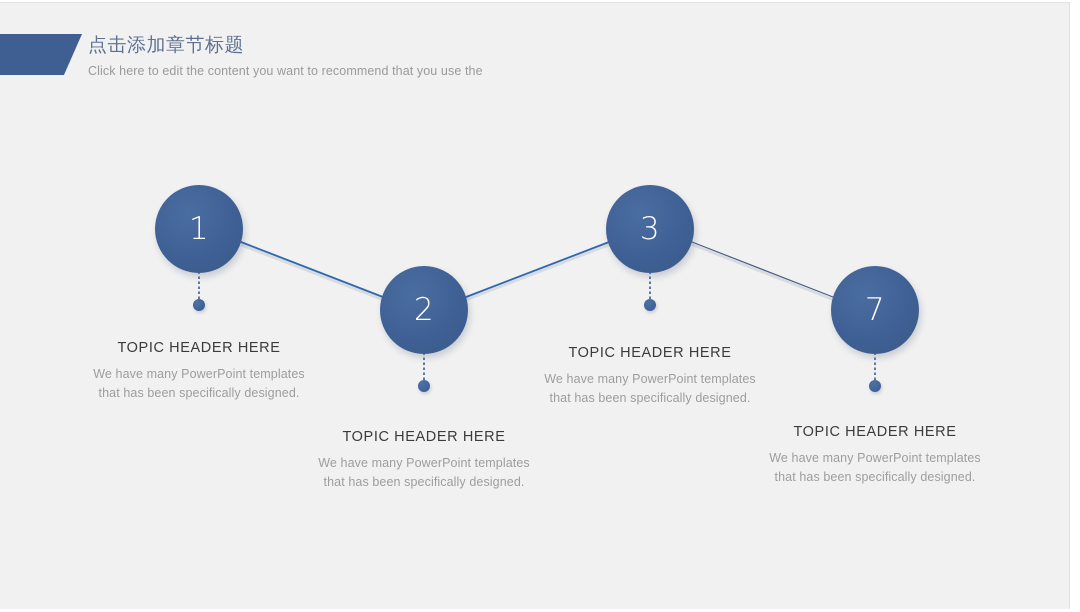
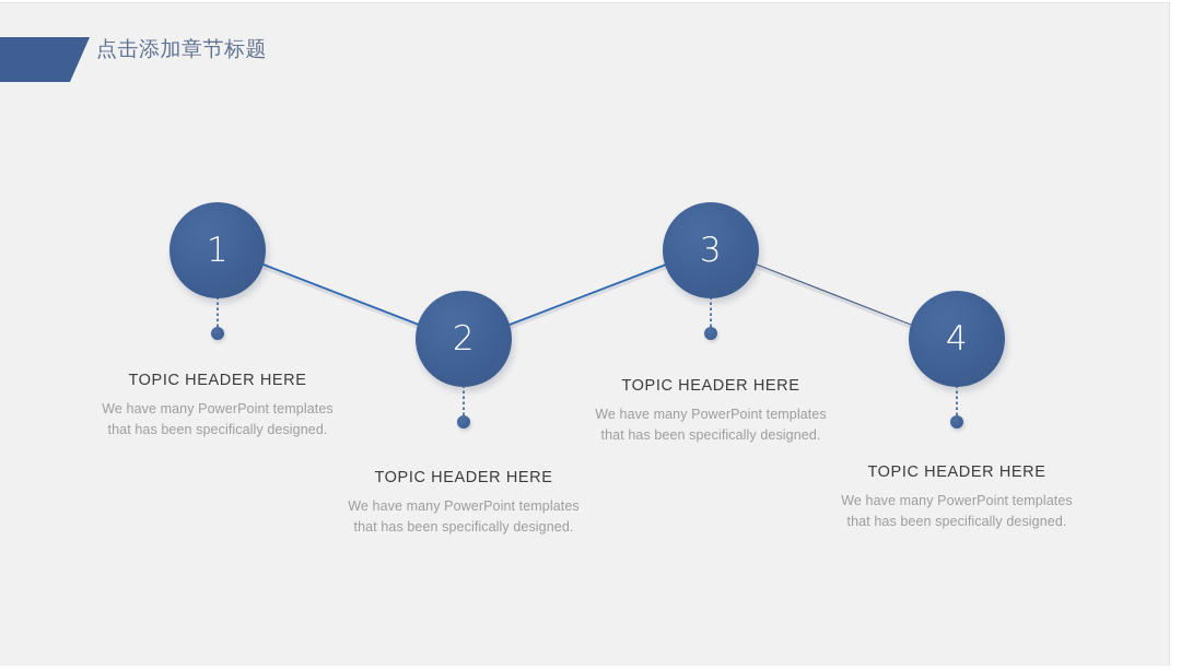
  点击添加章节标题
- Click here to edit the content you want to recommend that you use the
  1
  TOPIC HEADER HERE
  We have many PowerPoint templates that has been specifically designed.
  2
  TOPIC HEADER HERE
  We have many PowerPoint templates that has been specifically designed.
  3
  TOPIC HEADER HERE
  We have many PowerPoint templates that has been specifically designed.
- 7
+ 4
  TOPIC HEADER HERE
  We have many PowerPoint templates that has been specifically designed.
